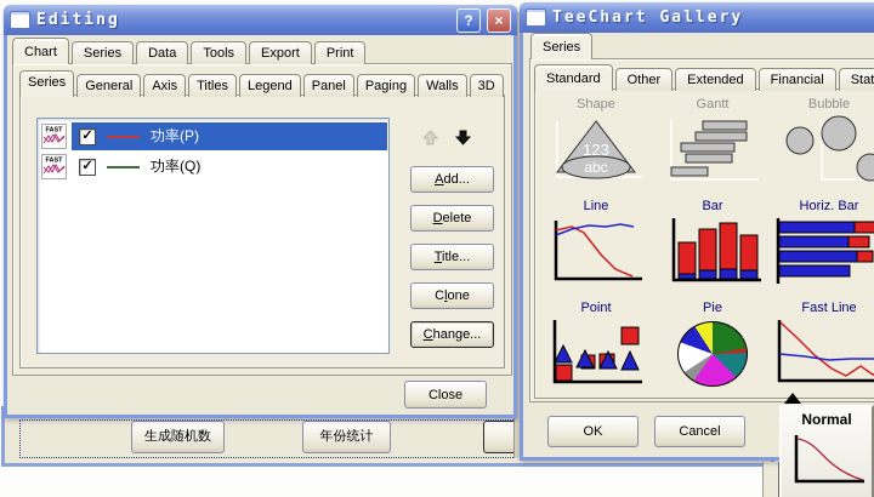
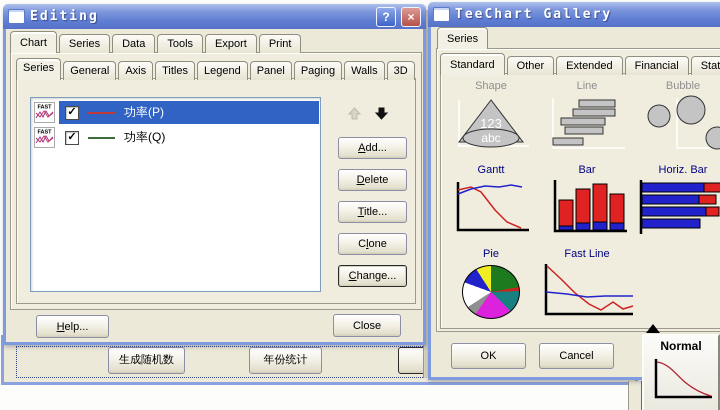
  生成随机数
  年份统计
  Editing
  ?
  ×
  Chart
  Series
  Data
  Tools
  Export
  Print
  Series
  General
  Axis
  Titles
  Legend
  Panel
  Paging
  Walls
  3D
  ✓
  功率(P)
  ✓
  功率(Q)
  Add...
  Delete
  Title...
  Clone
  Change...
+ Help...
  Close
  TeeChart Gallery
  Series
  Standard
  Other
  Extended
  Financial
  Stat
  Shape
  123
  abc
- Gantt
+ Line
  Bubble
- Line
+ Gantt
  Bar
  Horiz. Bar
- Point
  Pie
  Fast Line
  OK
  Cancel
  Normal
